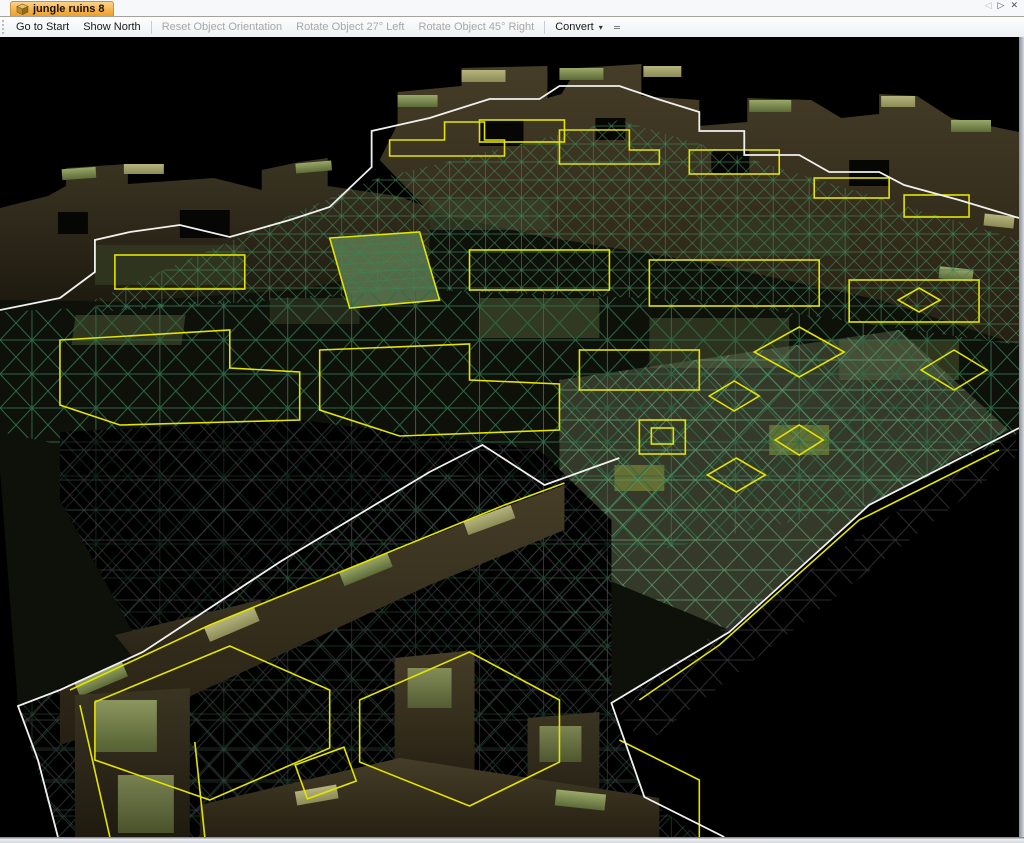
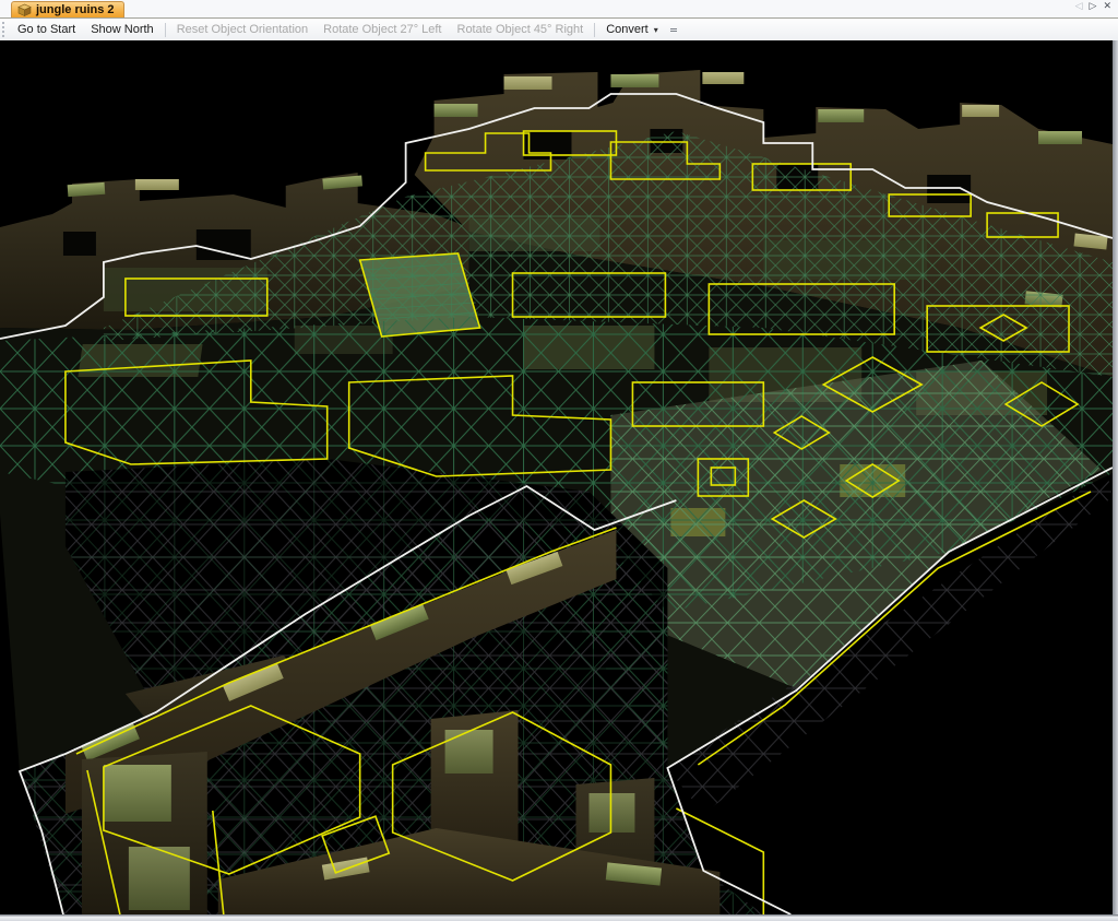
- jungle ruins 8
+ jungle ruins 2
  ◁
  ▷
  ✕
  Go to Start
  Show North
  Reset Object Orientation
  Rotate Object 27° Left
  Rotate Object 45° Right
  Convert
  ▾
